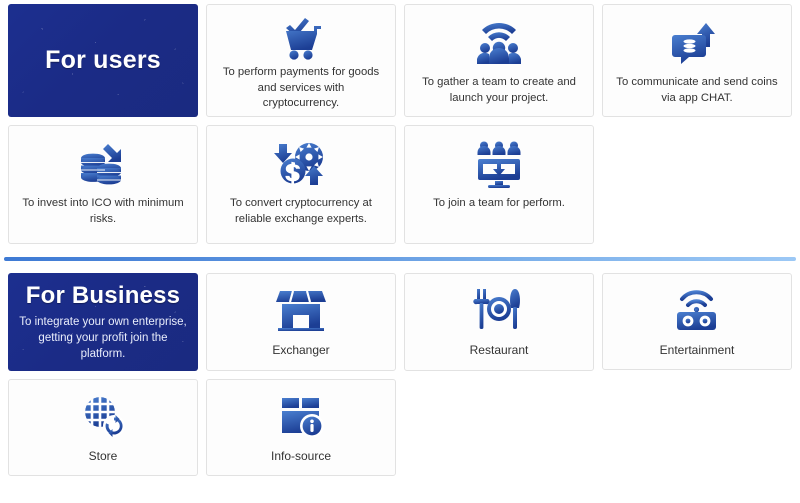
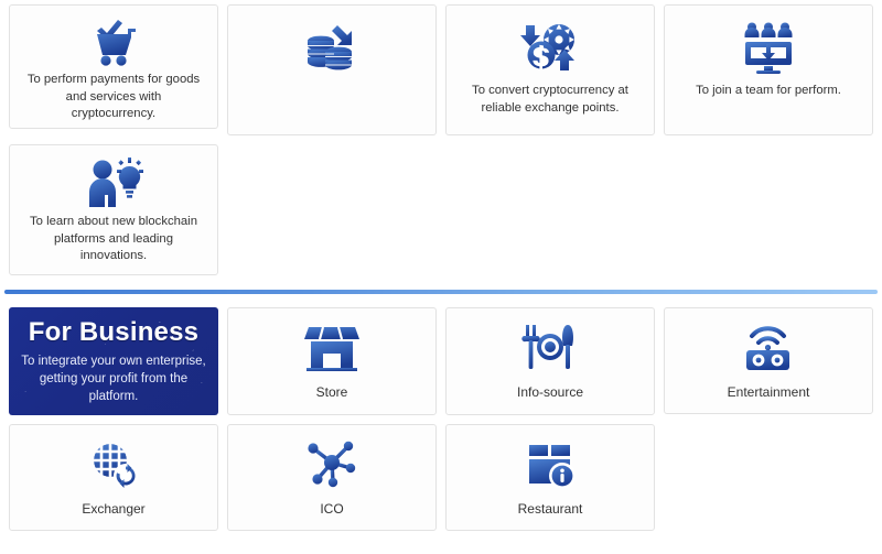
- For users
  To perform payments for goods and services with cryptocurrency.
- To gather a team to create and launch your project.
- To communicate and send coins via app CHAT.
- To invest into ICO with minimum risks.
- To convert cryptocurrency at reliable exchange experts.
+ To convert cryptocurrency at reliable exchange points.
  To join a team for perform.
+ To learn about new blockchain platforms and leading innovations.
  For Business
- To integrate your own enterprise, getting your profit join the platform.
+ To integrate your own enterprise, getting your profit from the platform.
- Exchanger
+ Store
- Restaurant
+ Info-source
  Entertainment
- Store
+ Exchanger
+ ICO
- Info-source
+ Restaurant
